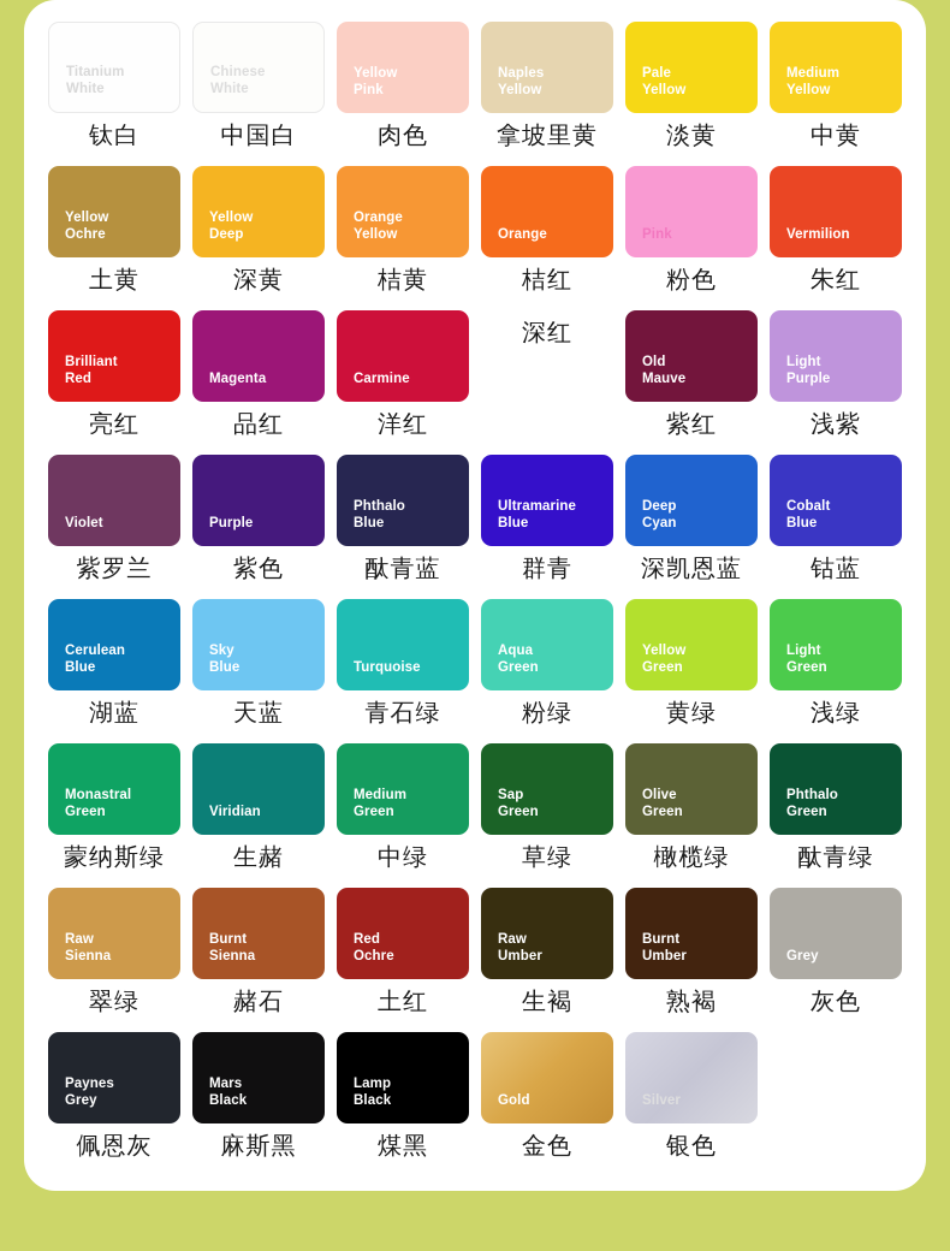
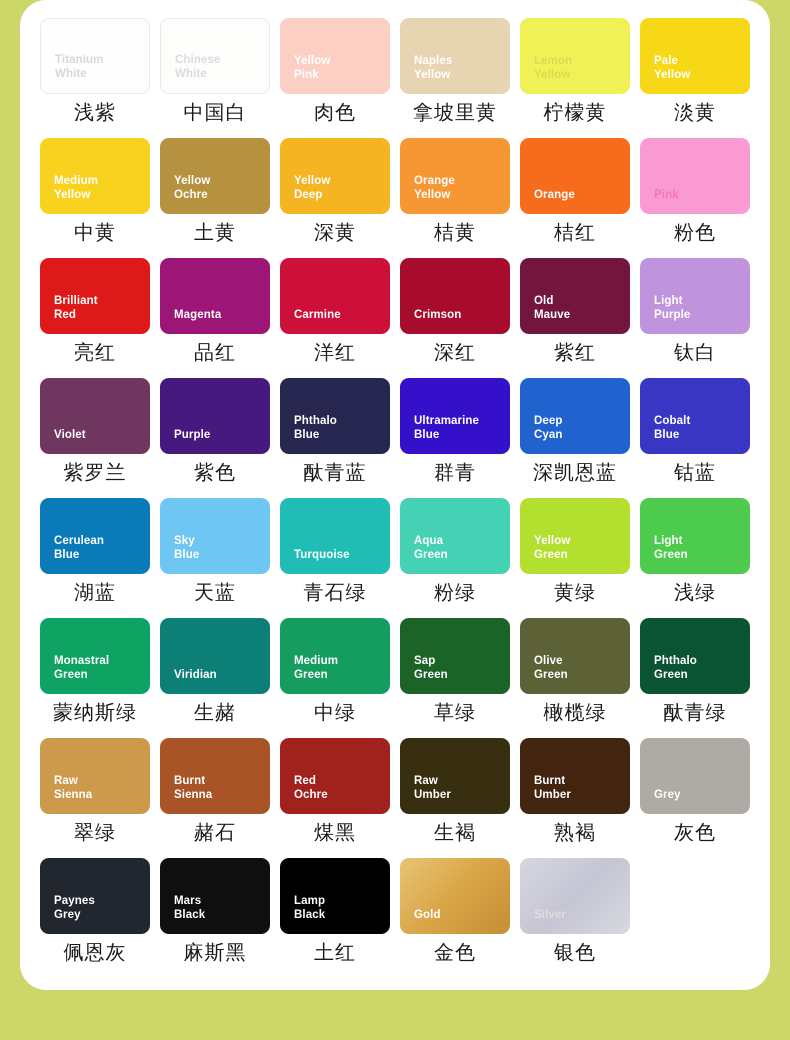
  Titanium
  White
- 钛白
+ 浅紫
  Chinese
  White
  中国白
  Yellow
  Pink
  肉色
  Naples
  Yellow
  拿坡里黄
+ 柠檬黄
  Pale
  Yellow
  淡黄
  Medium
  Yellow
  中黄
  Yellow
  Ochre
  土黄
  Yellow
  Deep
  深黄
  Orange
  Yellow
  桔黄
  Orange
  桔红
  Pink
  粉色
- Vermilion
- 朱红
  Brilliant
  Red
  亮红
  Magenta
  品红
  Carmine
  洋红
+ Crimson
  深红
  Old
  Mauve
  紫红
  Light
  Purple
- 浅紫
+ 钛白
  Violet
  紫罗兰
  Purple
  紫色
  Phthalo
  Blue
  酞青蓝
  Ultramarine
  Blue
  群青
  Deep
  Cyan
  深凯恩蓝
  Cobalt
  Blue
  钴蓝
  Cerulean
  Blue
  湖蓝
  Sky
  Blue
  天蓝
  Turquoise
  青石绿
  Aqua
  Green
  粉绿
  Yellow
  Green
  黄绿
  Light
  Green
  浅绿
  Monastral
  Green
  蒙纳斯绿
  Viridian
  生赭
  Medium
  Green
  中绿
  Sap
  Green
  草绿
  Olive
  Green
  橄榄绿
  Phthalo
  Green
  酞青绿
  Raw
  Sienna
  翠绿
  Burnt
  Sienna
  赭石
  Red
  Ochre
- 土红
+ 煤黑
  Raw
  Umber
  生褐
  Burnt
  Umber
  熟褐
  Grey
  灰色
  Paynes
  Grey
  佩恩灰
  Mars
  Black
  麻斯黑
  Lamp
  Black
- 煤黑
+ 土红
  Gold
  金色
  Silver
  银色
